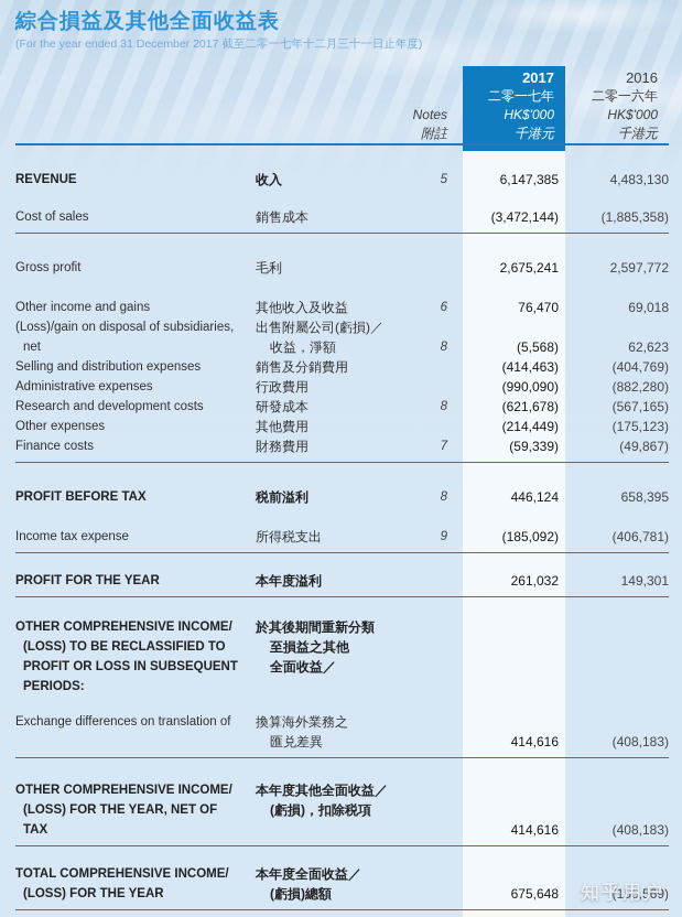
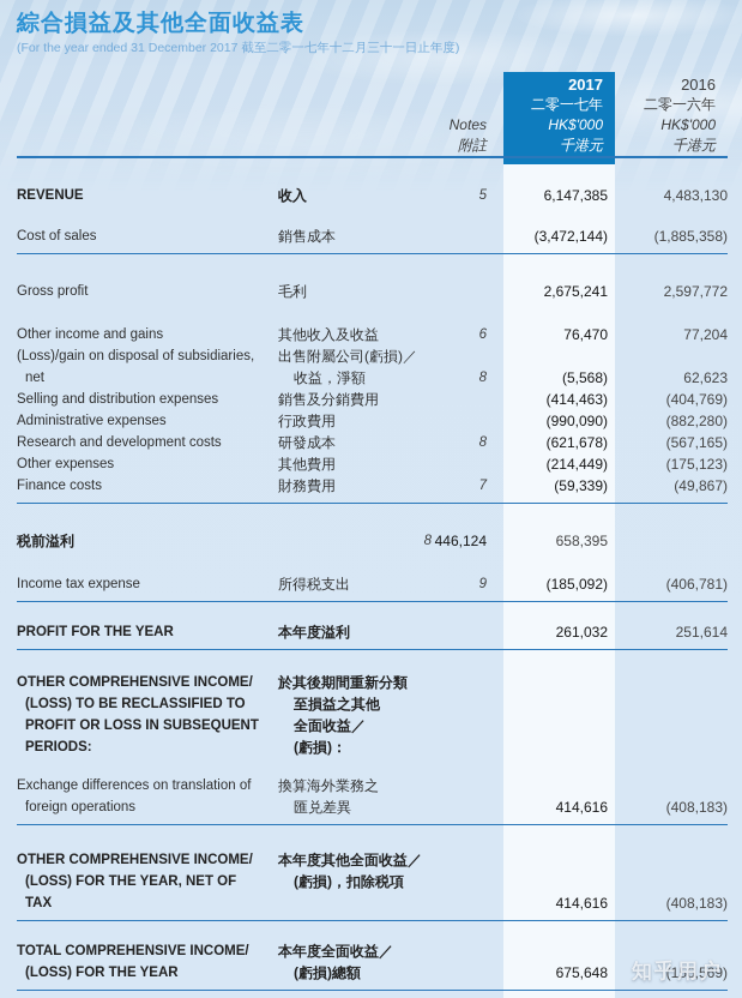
  綜合損益及其他全面收益表
  (For the year ended 31 December 2017 截至二零一七年十二月三十一日止年度)
  Notes
  附註
  2017
  二零一七年
  HK$'000
  千港元
  2016
  二零一六年
  HK$'000
  千港元
  REVENUE
  收入
  5
  6,147,385
  4,483,130
  Cost of sales
  銷售成本
  (3,472,144)
  (1,885,358)
  Gross profit
  毛利
  2,675,241
  2,597,772
  Other income and gains
  其他收入及收益
  6
  76,470
- 69,018
+ 77,204
  (Loss)/gain on disposal of subsidiaries,
  net
  出售附屬公司(虧損)／
  收益，淨額
  8
  (5,568)
  62,623
  Selling and distribution expenses
  銷售及分銷費用
  (414,463)
  (404,769)
  Administrative expenses
  行政費用
  (990,090)
  (882,280)
  Research and development costs
  研發成本
  8
  (621,678)
  (567,165)
  Other expenses
  其他費用
  (214,449)
  (175,123)
  Finance costs
  財務費用
  7
  (59,339)
  (49,867)
- PROFIT BEFORE TAX
  税前溢利
  8
  446,124
  658,395
  Income tax expense
  所得税支出
  9
  (185,092)
  (406,781)
  PROFIT FOR THE YEAR
  本年度溢利
  261,032
- 149,301
+ 251,614
  OTHER COMPREHENSIVE INCOME/
  (LOSS) TO BE RECLASSIFIED TO
  PROFIT OR LOSS IN SUBSEQUENT
  PERIODS:
  於其後期間重新分類
  至損益之其他
  全面收益／
+ (虧損)：
  Exchange differences on translation of
+ foreign operations
  換算海外業務之
  匯兑差異
  414,616
  (408,183)
  OTHER COMPREHENSIVE INCOME/
  (LOSS) FOR THE YEAR, NET OF
  TAX
  本年度其他全面收益／
  (虧損)，扣除税項
  414,616
  (408,183)
  TOTAL COMPREHENSIVE INCOME/
  (LOSS) FOR THE YEAR
  本年度全面收益／
  (虧損)總額
  675,648
  (156,569)
  知乎用户
